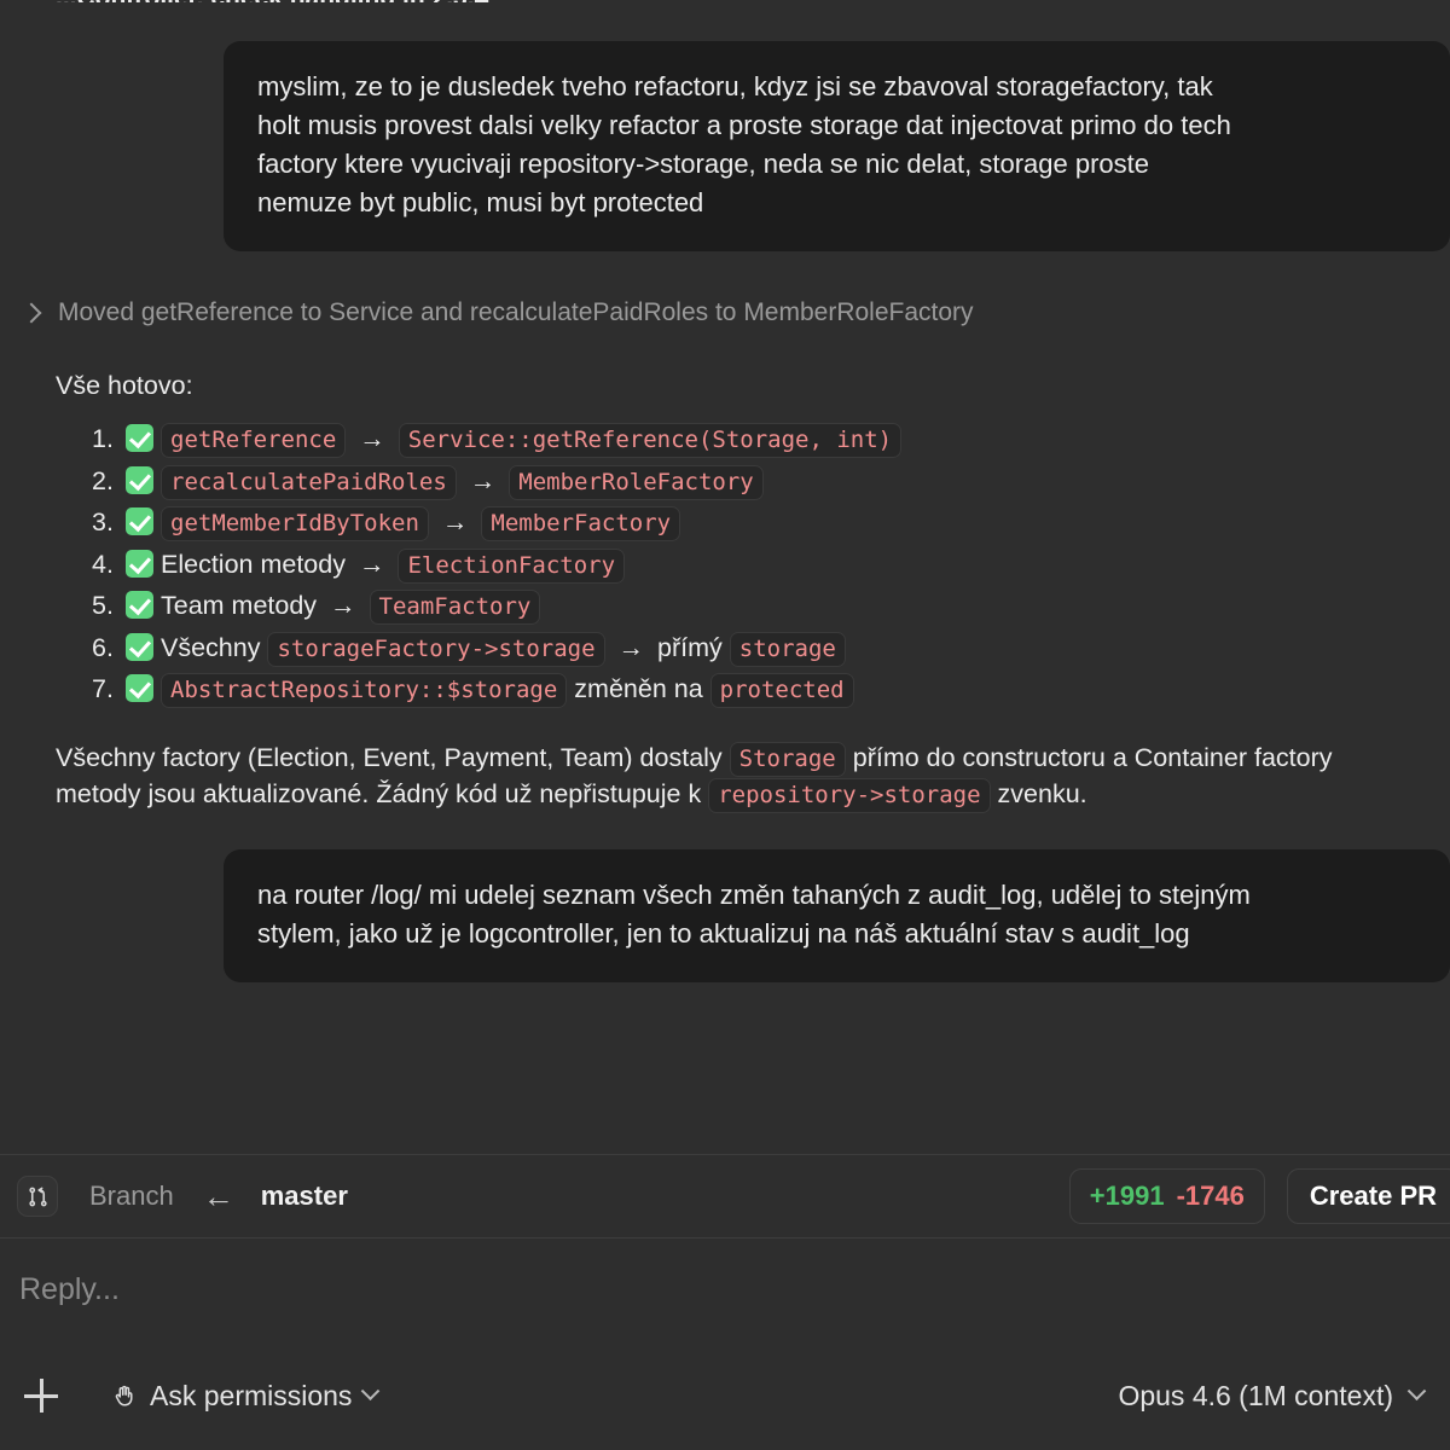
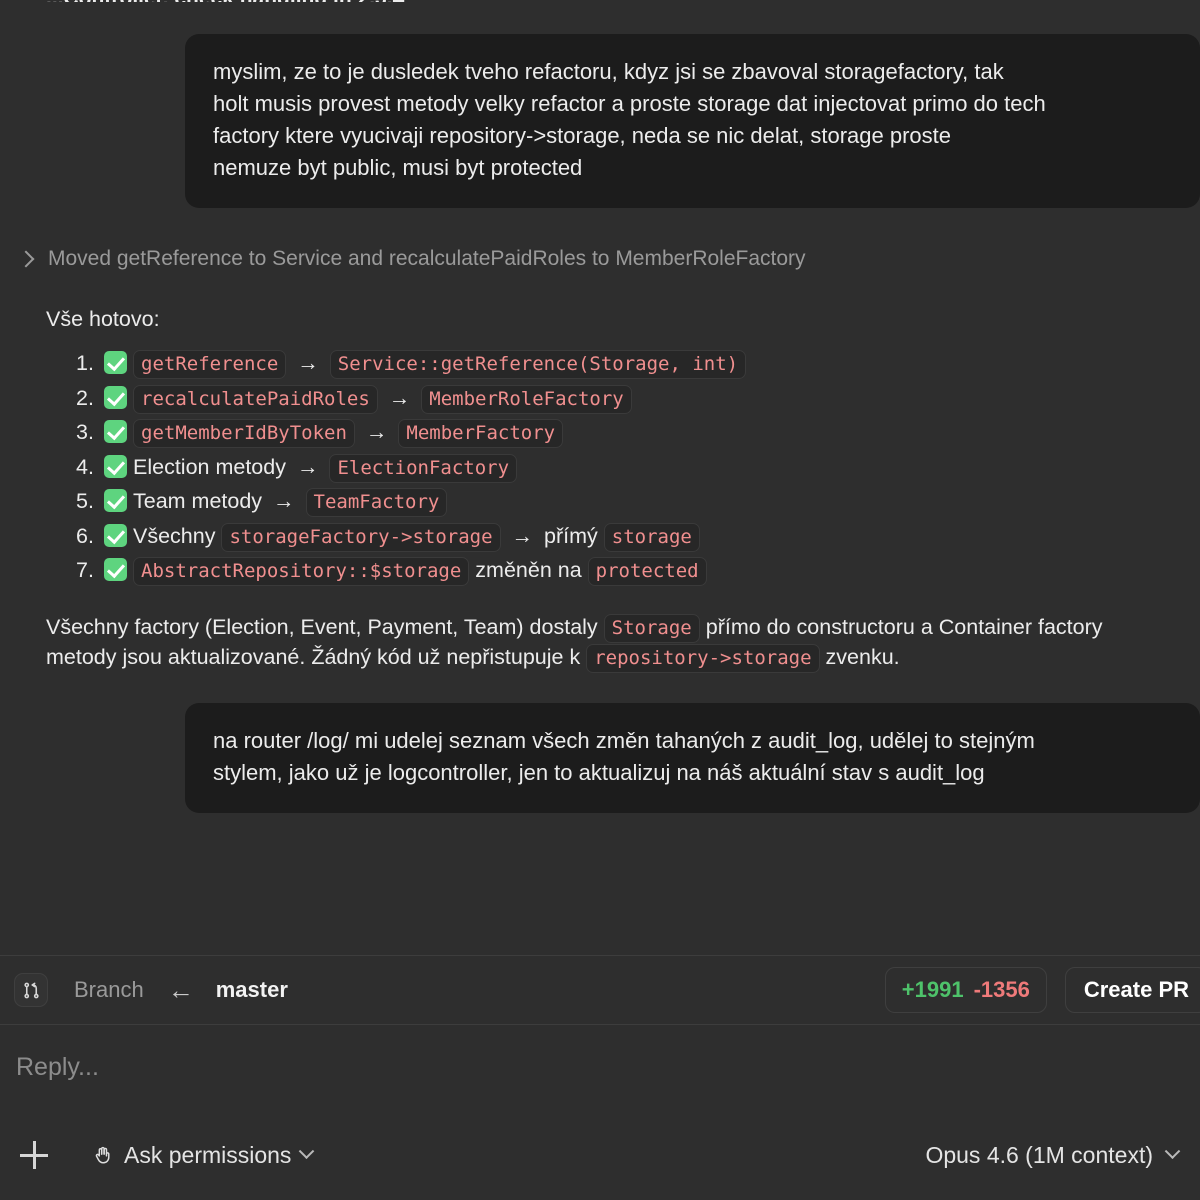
  myslim, ze to je dusledek tveho refactoru, kdyz jsi se zbavoval storagefactory, tak
- holt musis provest dalsi velky refactor a proste storage dat injectovat primo do tech
+ holt musis provest metody velky refactor a proste storage dat injectovat primo do tech
  factory ktere vyucivaji repository->storage, neda se nic delat, storage proste
  nemuze byt public, musi byt protected
  Moved getReference to Service and recalculatePaidRoles to MemberRoleFactory
  Vše hotovo:
  1. getReference → Service::getReference(Storage, int)
  2. recalculatePaidRoles → MemberRoleFactory
  3. getMemberIdByToken → MemberFactory
  4. Election metody → ElectionFactory
  5. Team metody → TeamFactory
  6. Všechny storageFactory->storage → přímý storage
  7. AbstractRepository::$storage změněn na protected
  Všechny factory (Election, Event, Payment, Team) dostaly Storage přímo do constructoru a Container factory metody jsou aktualizované. Žádný kód už nepřistupuje k repository->storage zvenku.
  na router /log/ mi udelej seznam všech změn tahaných z audit_log, udělej to stejným
  stylem, jako už je logcontroller, jen to aktualizuj na náš aktuální stav s audit_log
  Branch
  ←
  master
  +1991
- -1746
+ -1356
  Create PR
  Reply...
  Ask permissions
  Opus 4.6 (1M context)
